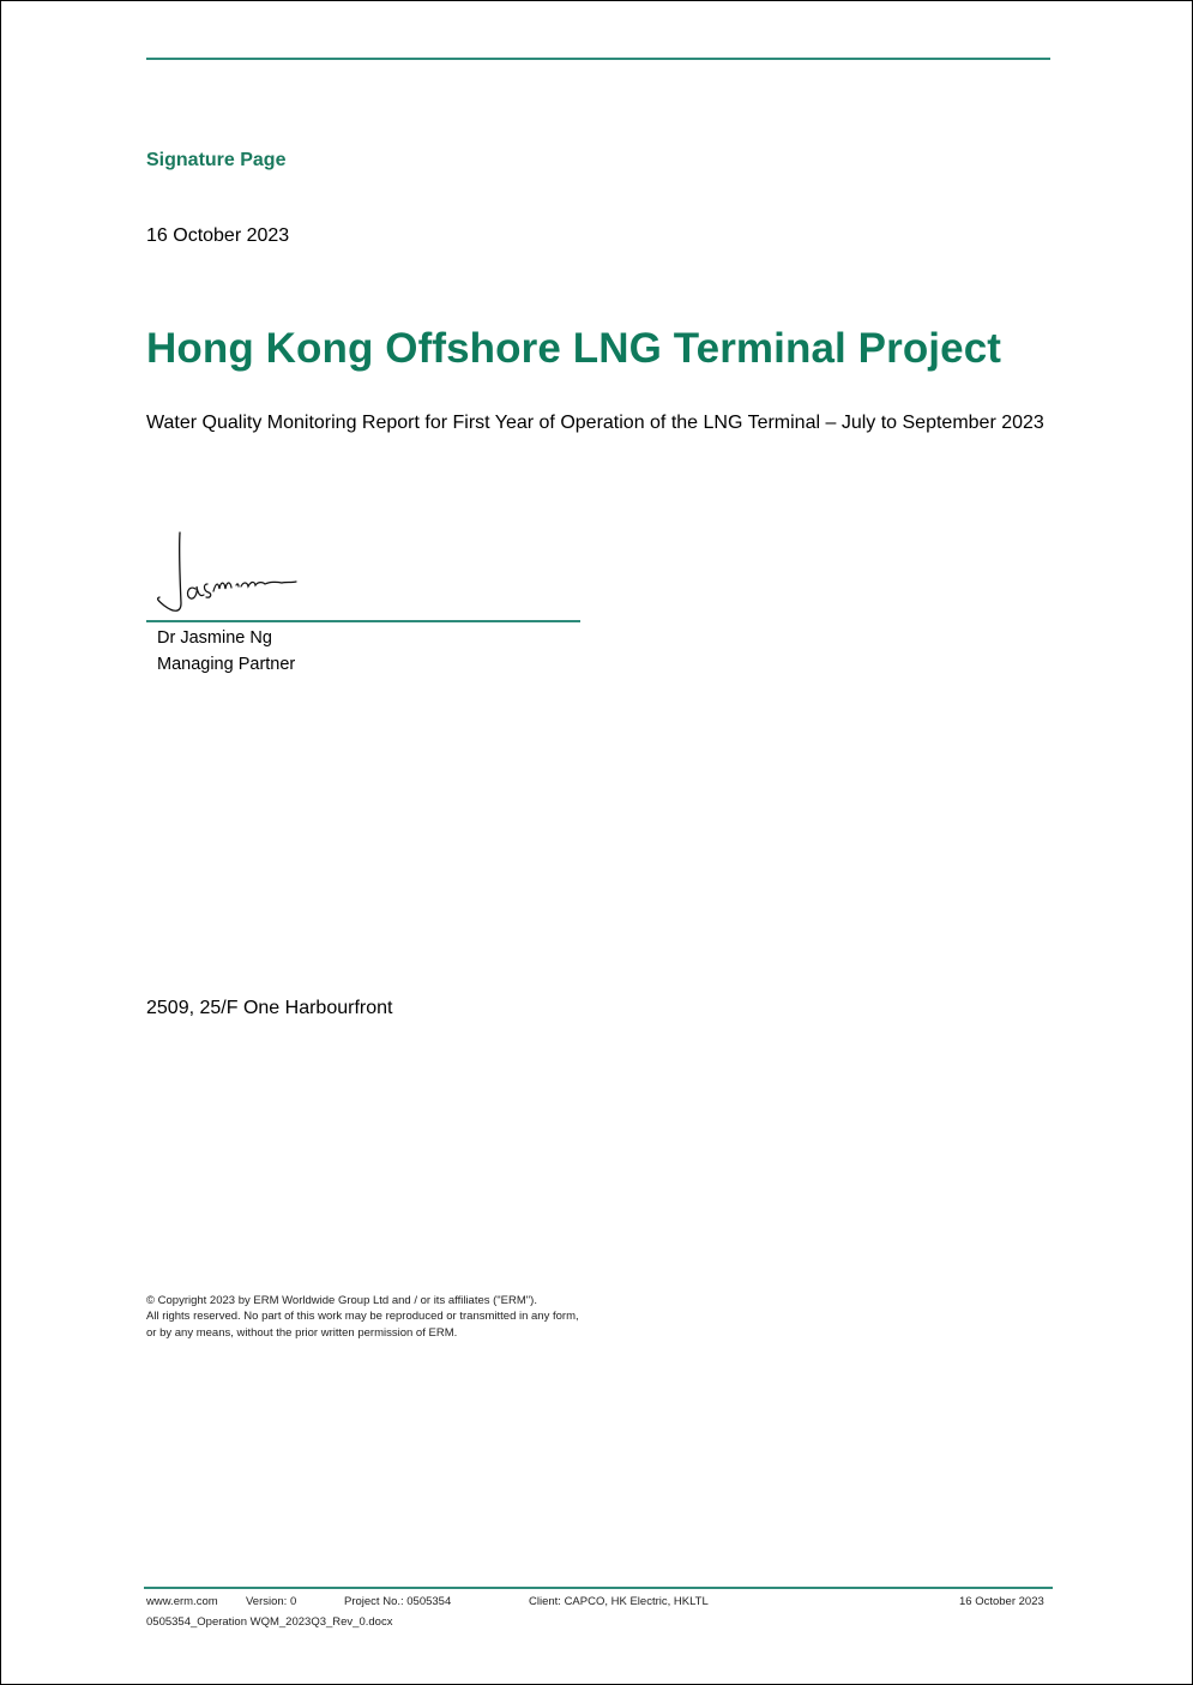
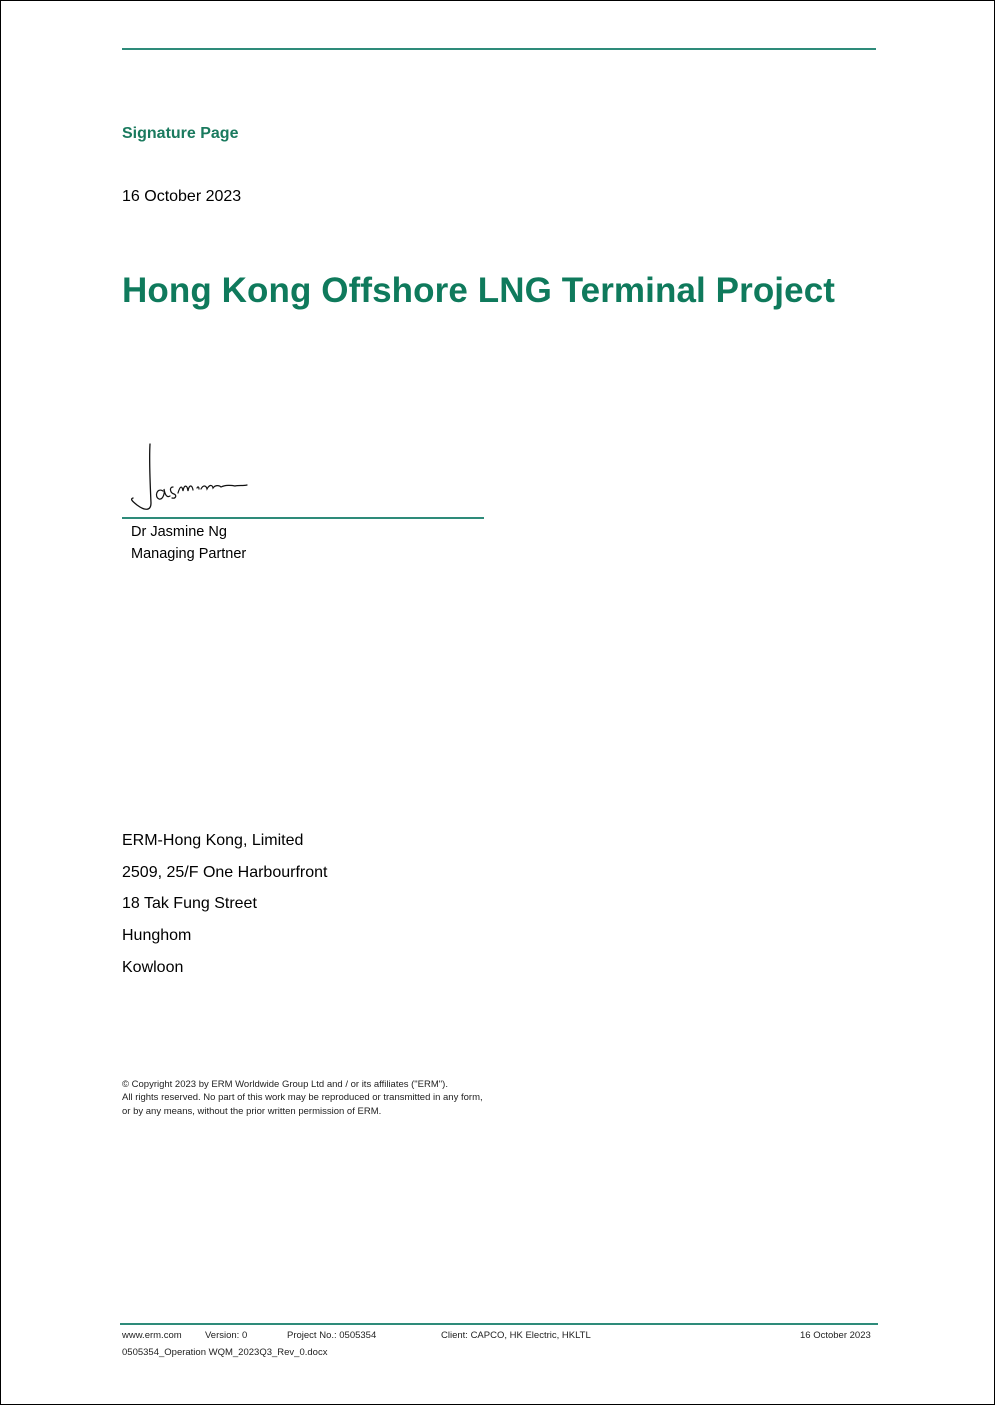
  Signature Page
  16 October 2023
  Hong Kong Offshore LNG Terminal Project
- Water Quality Monitoring Report for First Year of Operation of the LNG Terminal – July to September 2023
  Dr Jasmine Ng
  Managing Partner
+ ERM-Hong Kong, Limited
  2509, 25/F One Harbourfront
+ 18 Tak Fung Street
+ Hunghom
+ Kowloon
  © Copyright 2023 by ERM Worldwide Group Ltd and / or its affiliates ("ERM").
  All rights reserved. No part of this work may be reproduced or transmitted in any form,
  or by any means, without the prior written permission of ERM.
  www.erm.com
  Version: 0
  Project No.: 0505354
  Client: CAPCO, HK Electric, HKLTL
  16 October 2023
  0505354_Operation WQM_2023Q3_Rev_0.docx
